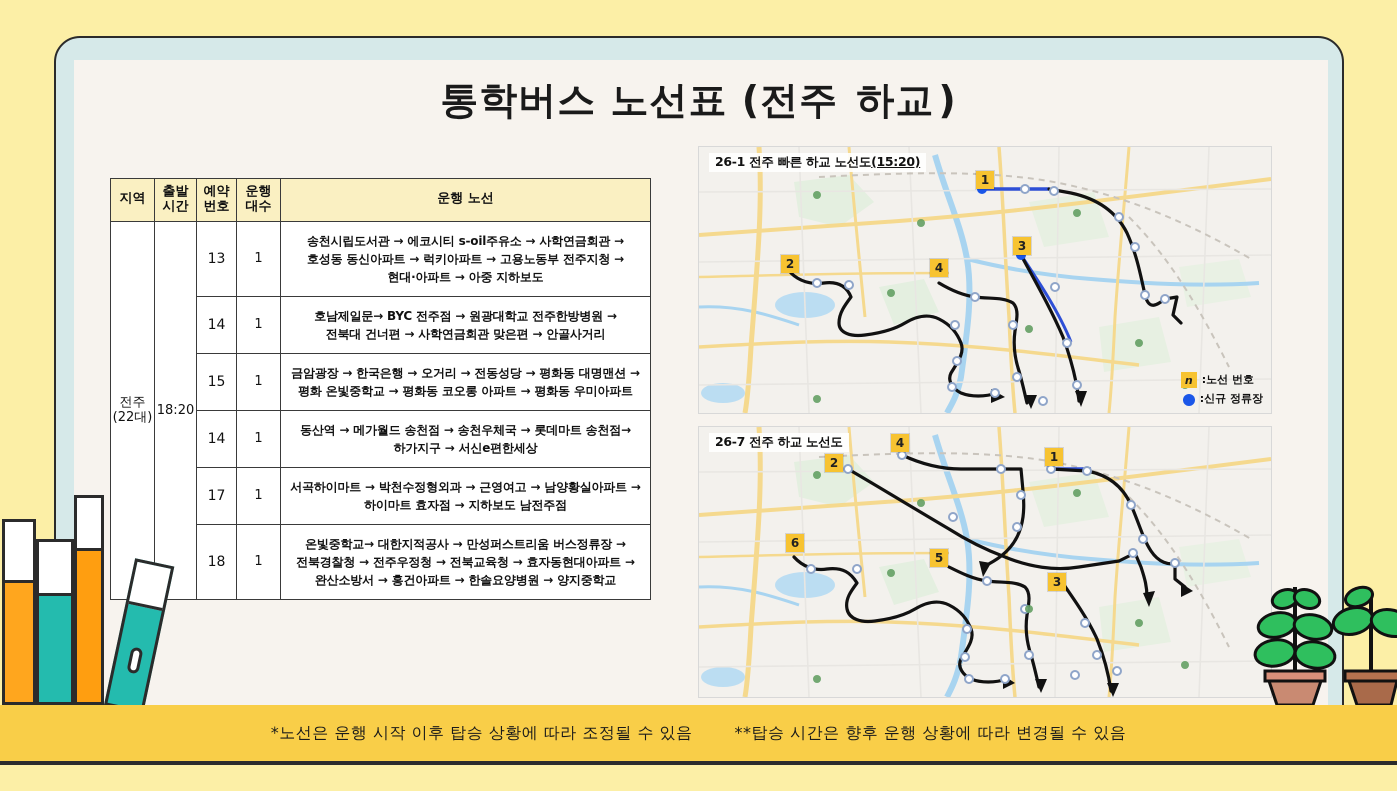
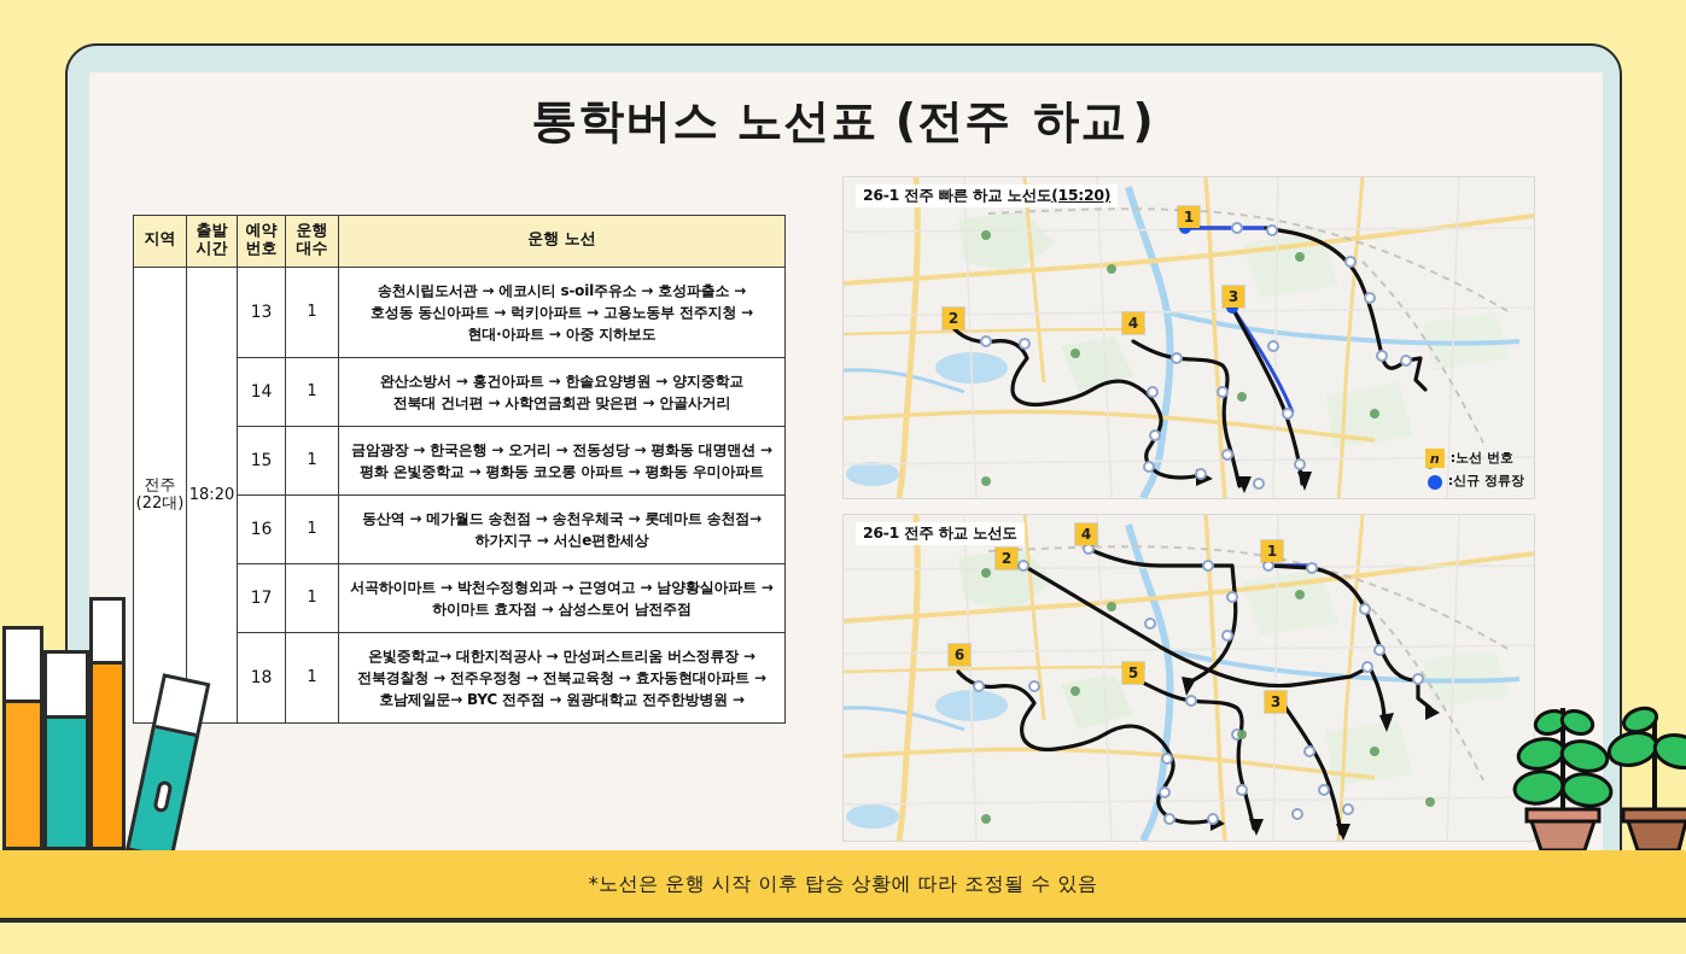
  통학버스 노선표 (전주 하교)
  지역	출발 시간	예약 번호	운행 대수	운행 노선
- 전주(22대)	18:20	13	1	송천시립도서관 → 에코시티 s-oil주유소 → 사학연금회관 →호성동 동신아파트 → 럭키아파트 → 고용노동부 전주지청 →현대·아파트 → 아중 지하보도
+ 전주(22대)	18:20	13	1	송천시립도서관 → 에코시티 s-oil주유소 → 호성파출소 →호성동 동신아파트 → 럭키아파트 → 고용노동부 전주지청 →현대·아파트 → 아중 지하보도
- 14	1	호남제일문→ BYC 전주점 → 원광대학교 전주한방병원 →전북대 건너편 → 사학연금회관 맞은편 → 안골사거리
+ 14	1	완산소방서 → 홍건아파트 → 한솔요양병원 → 양지중학교전북대 건너편 → 사학연금회관 맞은편 → 안골사거리
  15	1	금암광장 → 한국은행 → 오거리 → 전동성당 → 평화동 대명맨션 →평화 온빛중학교 → 평화동 코오롱 아파트 → 평화동 우미아파트
- 14	1	동산역 → 메가월드 송천점 → 송천우체국 → 롯데마트 송천점→하가지구 → 서신e편한세상
+ 16	1	동산역 → 메가월드 송천점 → 송천우체국 → 롯데마트 송천점→하가지구 → 서신e편한세상
- 17	1	서곡하이마트 → 박천수정형외과 → 근영여고 → 남양황실아파트 →하이마트 효자점 → 지하보도 남전주점
+ 17	1	서곡하이마트 → 박천수정형외과 → 근영여고 → 남양황실아파트 →하이마트 효자점 → 삼성스토어 남전주점
- 18	1	온빛중학교→ 대한지적공사 → 만성퍼스트리움 버스정류장 →전북경찰청 → 전주우정청 → 전북교육청 → 효자동현대아파트 →완산소방서 → 홍건아파트 → 한솔요양병원 → 양지중학교
+ 18	1	온빛중학교→ 대한지적공사 → 만성퍼스트리움 버스정류장 →전북경찰청 → 전주우정청 → 전북교육청 → 효자동현대아파트 →호남제일문→ BYC 전주점 → 원광대학교 전주한방병원 →
  26-1 전주 빠른 하교 노선도(15:20)
  1
  2
  3
  4
  n
  :노선 번호
  :신규 정류장
- 26-7 전주 하교 노선도
+ 26-1 전주 하교 노선도
  1
  2
  3
  4
  5
  6
  *노선은 운행 시작 이후 탑승 상황에 따라 조정될 수 있음
- **탑승 시간은 향후 운행 상황에 따라 변경될 수 있음
